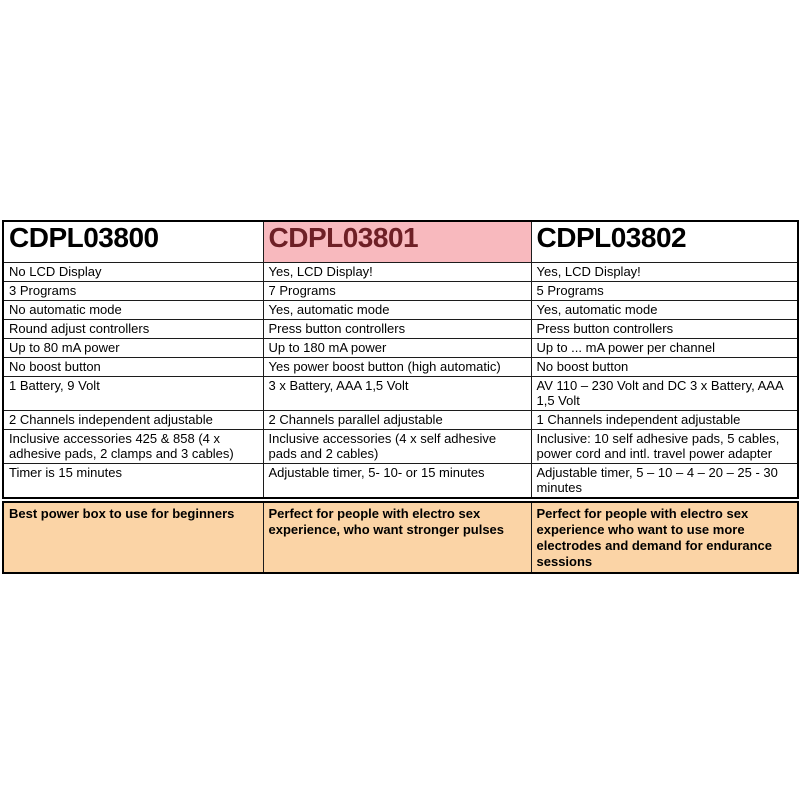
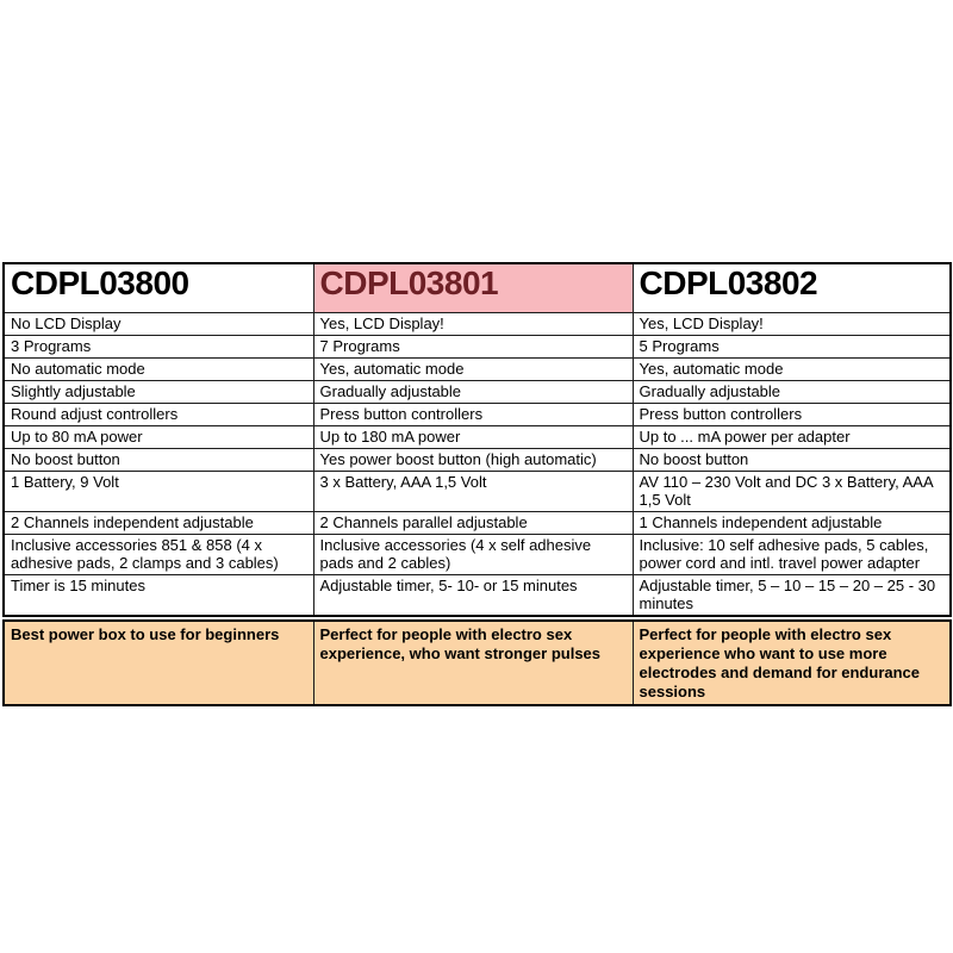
  CDPL03800	CDPL03801	CDPL03802
  No LCD Display	Yes, LCD Display!	Yes, LCD Display!
  3 Programs	7 Programs	5 Programs
  No automatic mode	Yes, automatic mode	Yes, automatic mode
+ Slightly adjustable	Gradually adjustable	Gradually adjustable
  Round adjust controllers	Press button controllers	Press button controllers
- Up to 80 mA power	Up to 180 mA power	Up to ... mA power per channel
+ Up to 80 mA power	Up to 180 mA power	Up to ... mA power per adapter
  No boost button	Yes power boost button (high automatic)	No boost button
  1 Battery, 9 Volt	3 x Battery, AAA 1,5 Volt	AV 110 – 230 Volt and DC 3 x Battery, AAA 1,5 Volt
  2 Channels independent adjustable	2 Channels parallel adjustable	1 Channels independent adjustable
- Inclusive accessories 425 & 858 (4 x adhesive pads, 2 clamps and 3 cables)	Inclusive accessories (4 x self adhesive pads and 2 cables)	Inclusive: 10 self adhesive pads, 5 cables, power cord and intl. travel power adapter
+ Inclusive accessories 851 & 858 (4 x adhesive pads, 2 clamps and 3 cables)	Inclusive accessories (4 x self adhesive pads and 2 cables)	Inclusive: 10 self adhesive pads, 5 cables, power cord and intl. travel power adapter
- Timer is 15 minutes	Adjustable timer, 5- 10- or 15 minutes	Adjustable timer, 5 – 10 – 4 – 20 – 25 - 30 minutes
+ Timer is 15 minutes	Adjustable timer, 5- 10- or 15 minutes	Adjustable timer, 5 – 10 – 15 – 20 – 25 - 30 minutes
  Best power box to use for beginners	Perfect for people with electro sex experience, who want stronger pulses	Perfect for people with electro sex experience who want to use more electrodes and demand for endurance sessions
